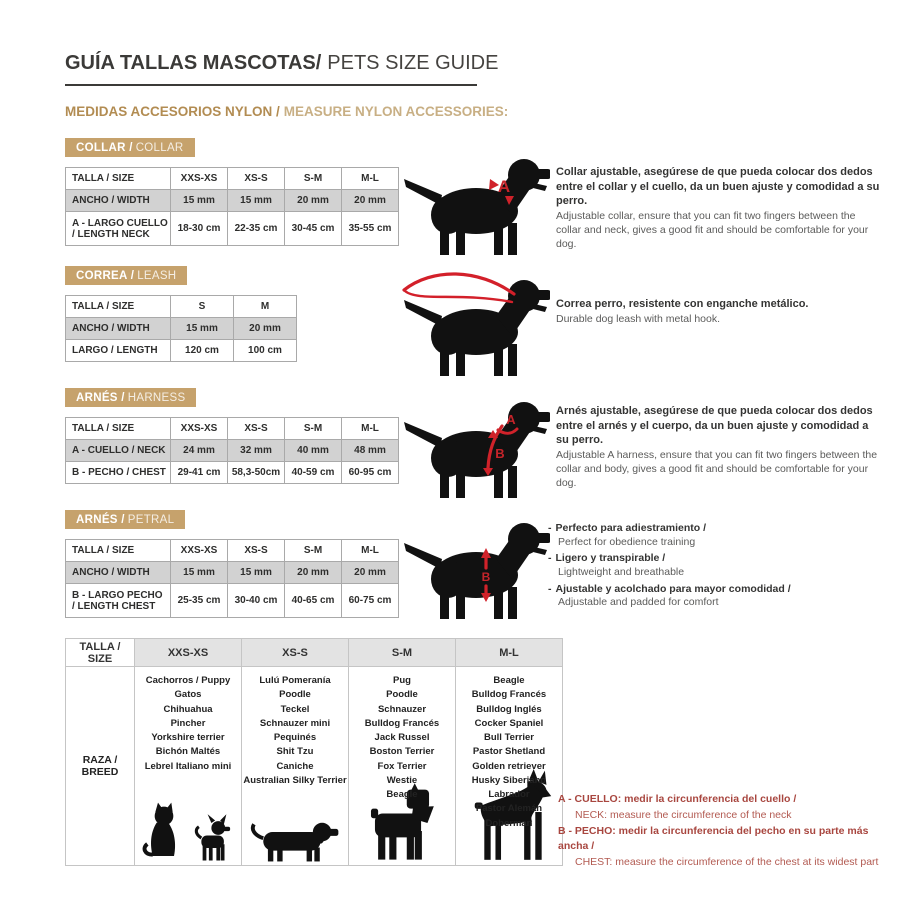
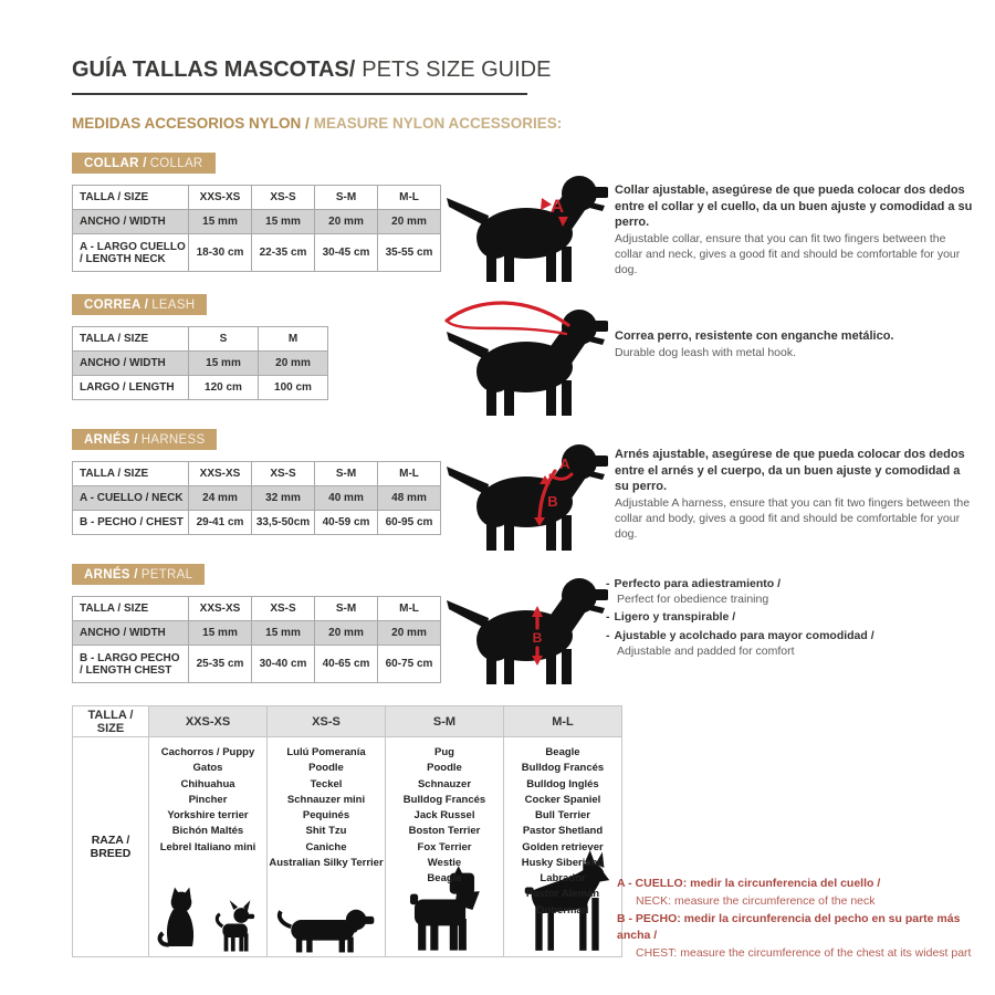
  GUÍA TALLAS MASCOTAS/ PETS SIZE GUIDE
  MEDIDAS ACCESORIOS NYLON / MEASURE NYLON ACCESSORIES:
  COLLAR / COLLAR
  TALLA / SIZE	XXS-XS	XS-S	S-M	M-L
  ANCHO / WIDTH	15 mm	15 mm	20 mm	20 mm
  A - LARGO CUELLO / LENGTH NECK	18-30 cm	22-35 cm	30-45 cm	35-55 cm
  A
  Collar ajustable, asegúrese de que pueda colocar dos dedos entre el collar y el cuello, da un buen ajuste y comodidad a su perro.
  Adjustable collar, ensure that you can fit two fingers between the collar and neck, gives a good fit and should be comfortable for your dog.
  CORREA / LEASH
  TALLA / SIZE	S	M
  ANCHO / WIDTH	15 mm	20 mm
  LARGO / LENGTH	120 cm	100 cm
  Correa perro, resistente con enganche metálico.
  Durable dog leash with metal hook.
  ARNÉS / HARNESS
  TALLA / SIZE	XXS-XS	XS-S	S-M	M-L
  A - CUELLO / NECK	24 mm	32 mm	40 mm	48 mm
- B - PECHO / CHEST	29-41 cm	58,3-50cm	40-59 cm	60-95 cm
+ B - PECHO / CHEST	29-41 cm	33,5-50cm	40-59 cm	60-95 cm
  A
  B
  Arnés ajustable, asegúrese de que pueda colocar dos dedos entre el arnés y el cuerpo, da un buen ajuste y comodidad a su perro.
  Adjustable A harness, ensure that you can fit two fingers between the collar and body, gives a good fit and should be comfortable for your dog.
  ARNÉS / PETRAL
  TALLA / SIZE	XXS-XS	XS-S	S-M	M-L
  ANCHO / WIDTH	15 mm	15 mm	20 mm	20 mm
  B - LARGO PECHO / LENGTH CHEST	25-35 cm	30-40 cm	40-65 cm	60-75 cm
  B
  - Perfecto para adiestramiento /
  Perfect for obedience training
  - Ligero y transpirable /
- Lightweight and breathable
  - Ajustable y acolchado para mayor comodidad /
  Adjustable and padded for comfort
  TALLA / SIZE	XXS-XS	XS-S	S-M	M-L
  RAZA / BREED	Cachorros / PuppyGatosChihuahuaPincherYorkshire terrierBichón MaltésLebrel Italiano mini	Lulú PomeraníaPoodleTeckelSchnauzer miniPequinésShit TzuCanicheAustralian Silky Terrier	PugPoodleSchnauzerBulldog FrancésJack RusselBoston TerrierFox TerrierWestieBeagle	BeagleBulldog FrancésBulldog InglésCocker SpanielBull TerrierPastor ShetlandGolden retrieverHusky SiberianoLabradorPastor AlemánDoberman
  A - CUELLO: medir la circunferencia del cuello /
  NECK: measure the circumference of the neck
  B - PECHO: medir la circunferencia del pecho en su parte más ancha /
  CHEST: measure the circumference of the chest at its widest part
